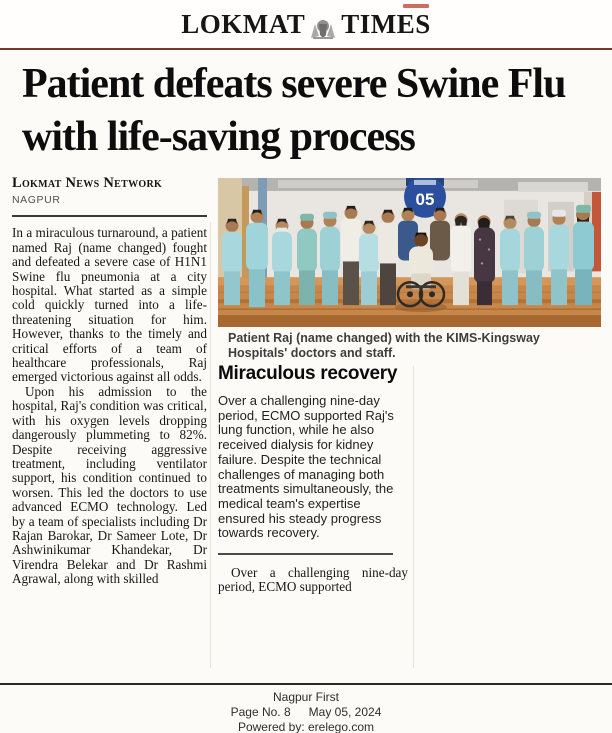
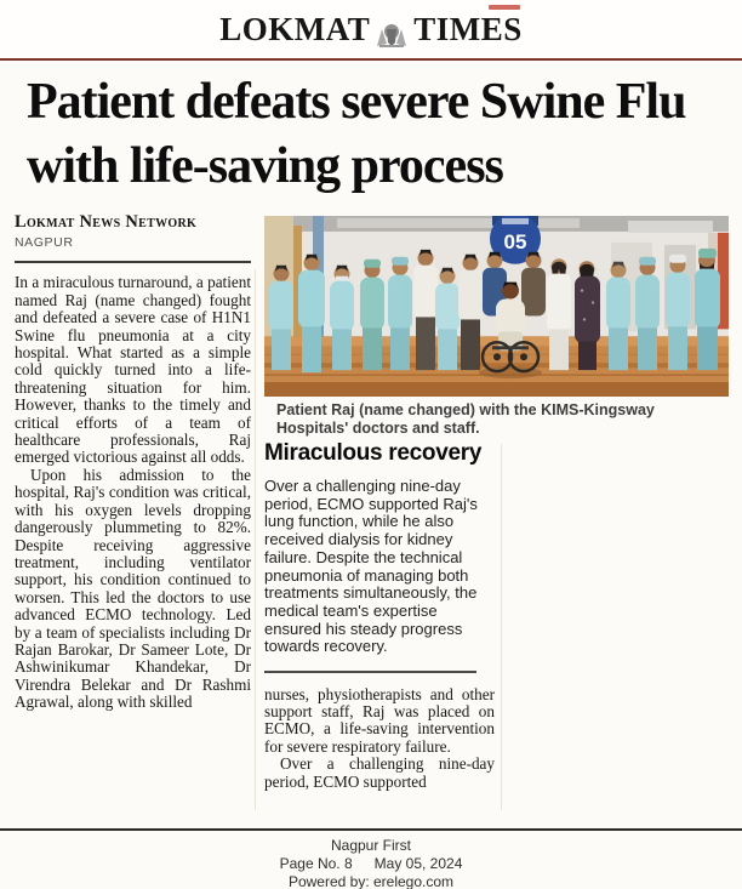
  LOKMAT
  TIMES
  Patient defeats severe Swine Flu with life-saving process
  Lokmat News Network
  NAGPUR
  In a miraculous turnaround, a patient named Raj (name changed) fought and defeated a severe case of H1N1 Swine flu pneumonia at a city hospital. What started as a simple cold quickly turned into a life-threatening situation for him. However, thanks to the timely and critical efforts of a team of healthcare professionals, Raj emerged victorious against all odds.
  Upon his admission to the hospital, Raj's condition was critical, with his oxygen levels dropping dangerously plummeting to 82%. Despite receiving aggressive treatment, including ventilator support, his condition continued to worsen. This led the doctors to use advanced ECMO technology. Led by a team of specialists including Dr Rajan Barokar, Dr Sameer Lote, Dr Ashwinikumar Khandekar, Dr Virendra Belekar and Dr Rashmi Agrawal, along with skilled
  05
  Patient Raj (name changed) with the KIMS-Kingsway Hospitals' doctors and staff.
  Miraculous recovery
- Over a challenging nine-day period, ECMO supported Raj's lung function, while he also received dialysis for kidney failure. Despite the technical challenges of managing both treatments simultaneously, the medical team's expertise ensured his steady progress towards recovery.
+ Over a challenging nine-day period, ECMO supported Raj's lung function, while he also received dialysis for kidney failure. Despite the technical pneumonia of managing both treatments simultaneously, the medical team's expertise ensured his steady progress towards recovery.
+ nurses, physiotherapists and other support staff, Raj was placed on ECMO, a life-saving intervention for severe respiratory failure.
  Over a challenging nine-day period, ECMO supported
  Nagpur First
  Page No. 8 May 05, 2024
  Powered by: erelego.com
